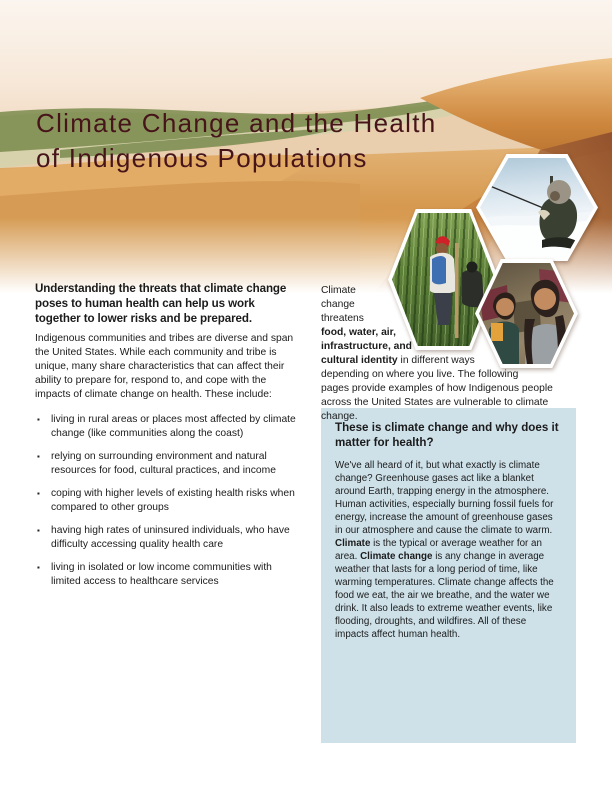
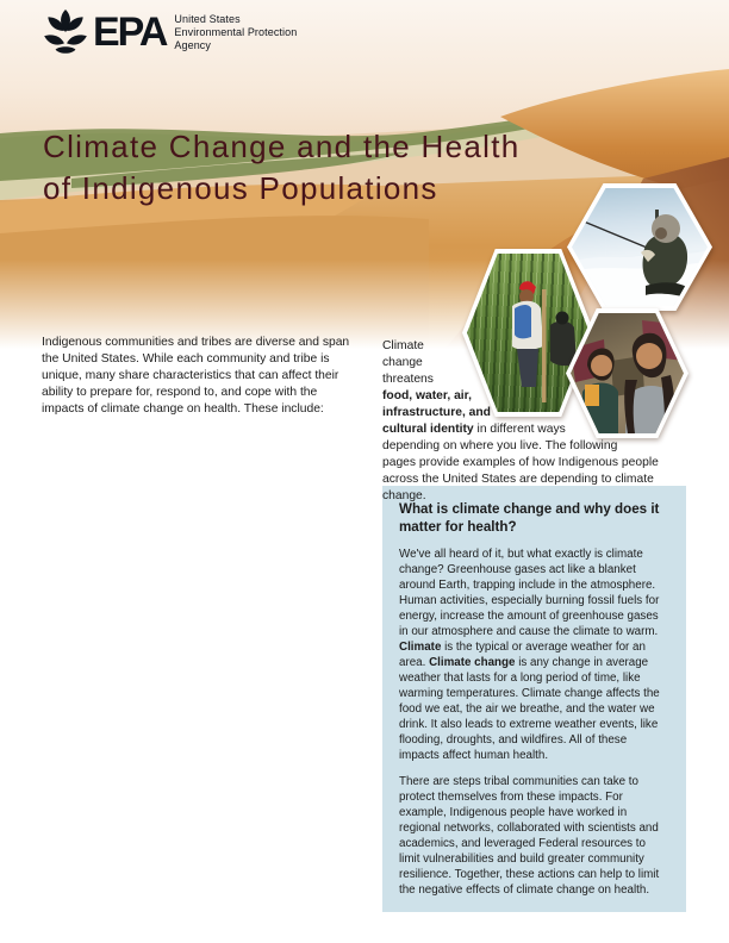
+ EPA
+ United States
+ Environmental Protection
+ Agency
  Climate Change and the Health
  of Indigenous Populations
- Understanding the threats that climate change poses to human health can help us work together to lower risks and be prepared.
  Indigenous communities and tribes are diverse and span the United States. While each community and tribe is unique, many share characteristics that can affect their ability to prepare for, respond to, and cope with the impacts of climate change on health. These include:
- living in rural areas or places most affected by climate change (like communities along the coast)
- relying on surrounding environment and natural resources for food, cultural practices, and income
- coping with higher levels of existing health risks when compared to other groups
- having high rates of uninsured individuals, who have difficulty accessing quality health care
- living in isolated or low income communities with limited access to healthcare services
- Climate change threatens food, water, air, infrastructure, and cultural identity in different ways depending on where you live. The following pages provide examples of how Indigenous people across the United States are vulnerable to climate change.
+ Climate change threatens food, water, air, infrastructure, and cultural identity in different ways depending on where you live. The following pages provide examples of how Indigenous people across the United States are depending to climate change.
- These is climate change and why does it matter for health?
+ What is climate change and why does it matter for health?
- We've all heard of it, but what exactly is climate change? Greenhouse gases act like a blanket around Earth, trapping energy in the atmosphere. Human activities, especially burning fossil fuels for energy, increase the amount of greenhouse gases in our atmosphere and cause the climate to warm. Climate is the typical or average weather for an area. Climate change is any change in average weather that lasts for a long period of time, like warming temperatures. Climate change affects the food we eat, the air we breathe, and the water we drink. It also leads to extreme weather events, like flooding, droughts, and wildfires. All of these impacts affect human health.
+ We've all heard of it, but what exactly is climate change? Greenhouse gases act like a blanket around Earth, trapping include in the atmosphere. Human activities, especially burning fossil fuels for energy, increase the amount of greenhouse gases in our atmosphere and cause the climate to warm. Climate is the typical or average weather for an area. Climate change is any change in average weather that lasts for a long period of time, like warming temperatures. Climate change affects the food we eat, the air we breathe, and the water we drink. It also leads to extreme weather events, like flooding, droughts, and wildfires. All of these impacts affect human health.
+ There are steps tribal communities can take to protect themselves from these impacts. For example, Indigenous people have worked in regional networks, collaborated with scientists and academics, and leveraged Federal resources to limit vulnerabilities and build greater community resilience. Together, these actions can help to limit the negative effects of climate change on health.
